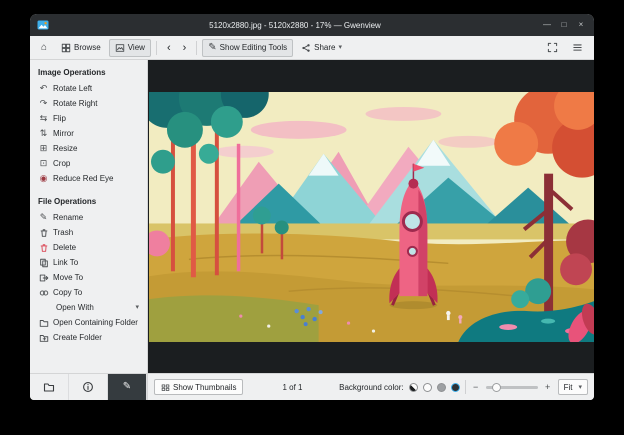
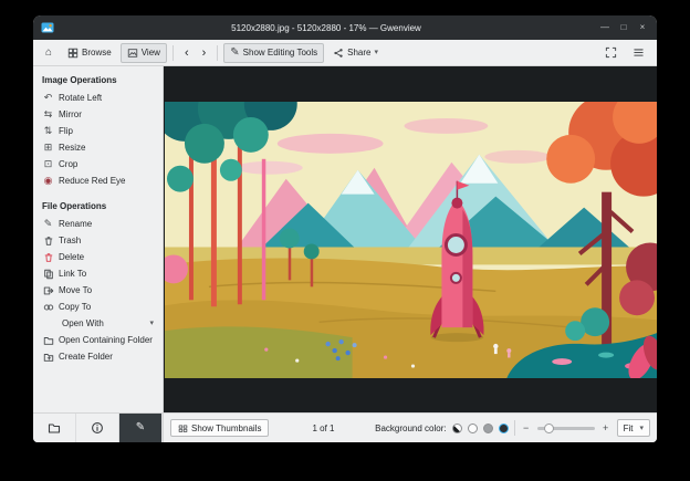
  5120x2880.jpg - 5120x2880 - 17% — Gwenview
  —
  □
  ×
  ⌂
  Browse
  View
  ‹
  ›
  ✎
  Show Editing Tools
  Share
  Image Operations
  ↶
  Rotate Left
- ↷
- Rotate Right
  ⇆
- Flip
+ Mirror
  ⇅
- Mirror
+ Flip
  ⊞
  Resize
  ⊡
  Crop
  ◉
  Reduce Red Eye
  File Operations
  ✎
  Rename
  Trash
  Delete
  Link To
  Move To
  Copy To
  Open With
  Open Containing Folder
  Create Folder
  ✎
  Show Thumbnails
  1 of 1
  Background color:
  −
  +
  Fit
